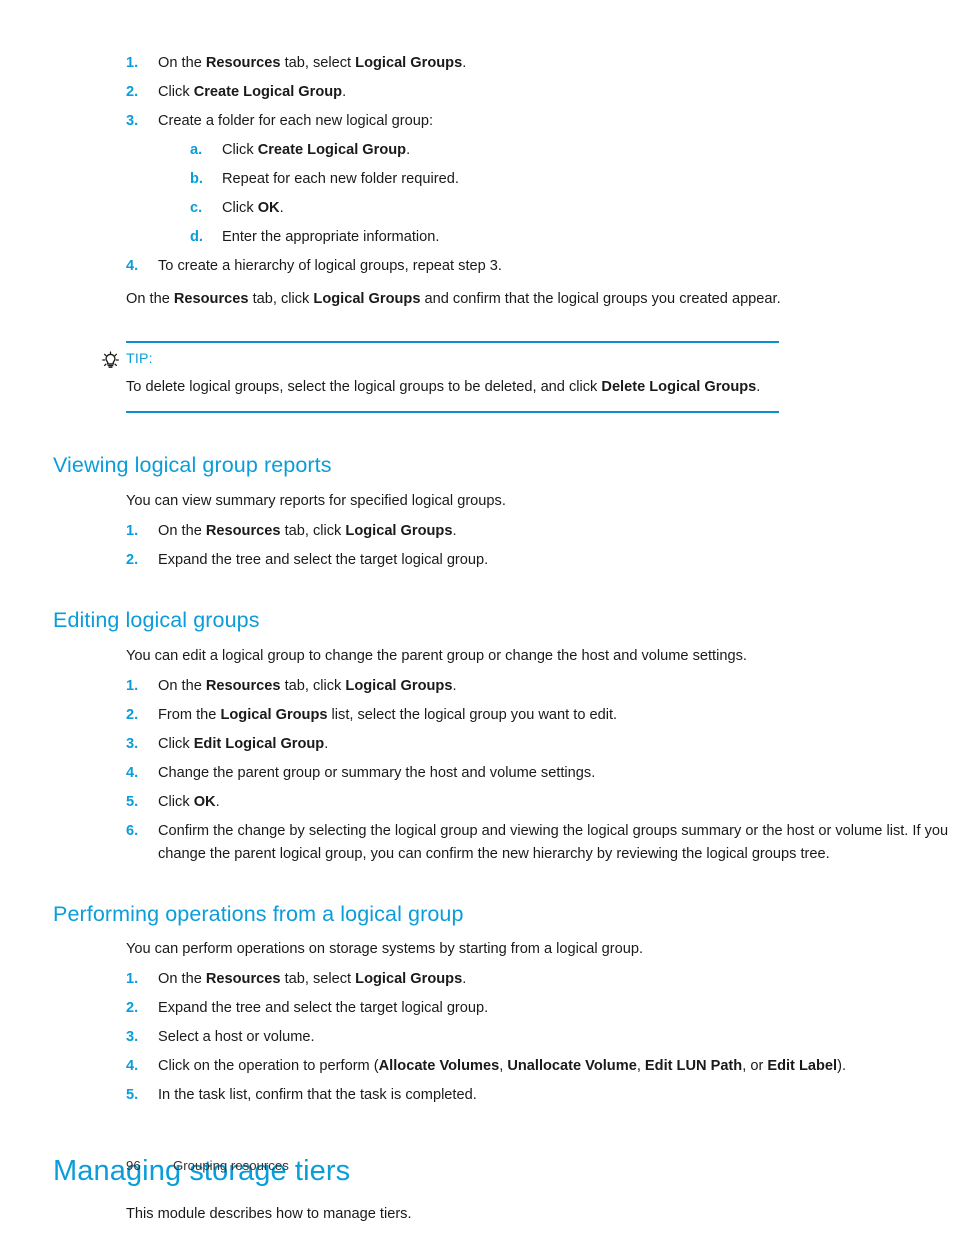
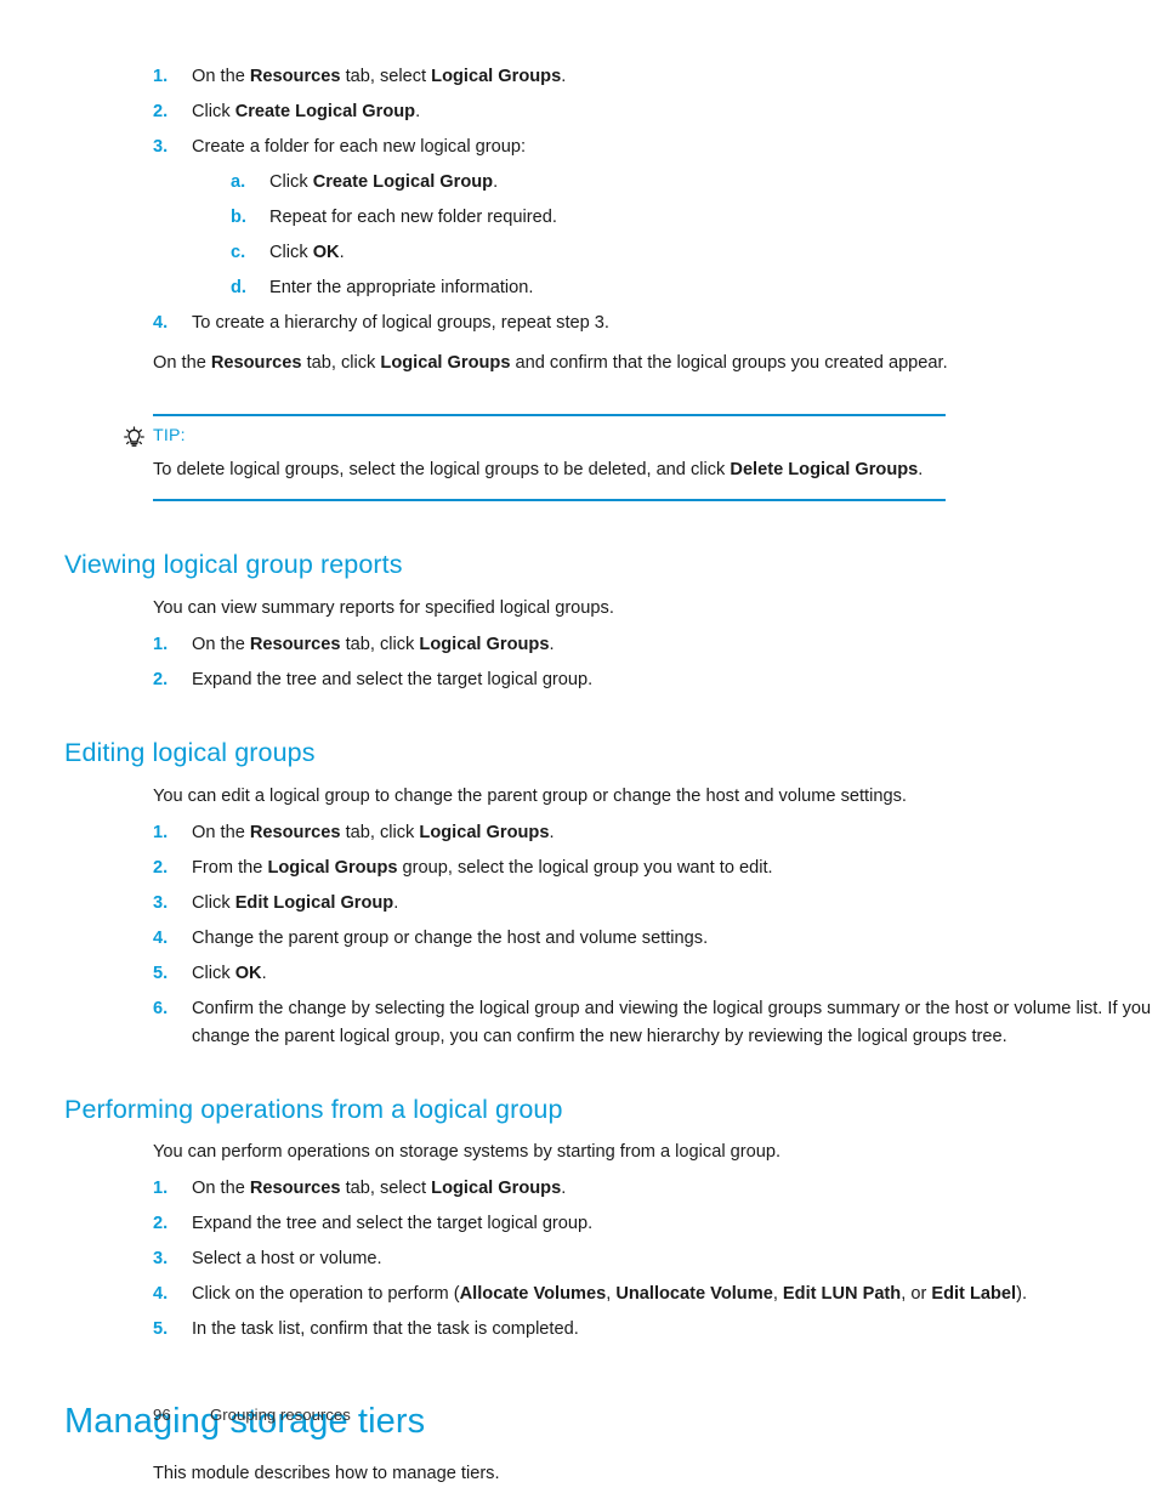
  1.
  On the Resources tab, select Logical Groups.
  2.
  Click Create Logical Group.
  3.
  Create a folder for each new logical group:
  a.
  Click Create Logical Group.
  b.
  Repeat for each new folder required.
  c.
  Click OK.
  d.
  Enter the appropriate information.
  4.
  To create a hierarchy of logical groups, repeat step 3.
  On the Resources tab, click Logical Groups and confirm that the logical groups you created appear.
  TIP:
  To delete logical groups, select the logical groups to be deleted, and click Delete Logical Groups.
  Viewing logical group reports
  You can view summary reports for specified logical groups.
  1.
  On the Resources tab, click Logical Groups.
  2.
  Expand the tree and select the target logical group.
  Editing logical groups
  You can edit a logical group to change the parent group or change the host and volume settings.
  1.
  On the Resources tab, click Logical Groups.
  2.
- From the Logical Groups list, select the logical group you want to edit.
+ From the Logical Groups group, select the logical group you want to edit.
  3.
  Click Edit Logical Group.
  4.
- Change the parent group or summary the host and volume settings.
+ Change the parent group or change the host and volume settings.
  5.
  Click OK.
  6.
  Confirm the change by selecting the logical group and viewing the logical groups summary or the host or volume list. If you change the parent logical group, you can confirm the new hierarchy by reviewing the logical groups tree.
  Performing operations from a logical group
  You can perform operations on storage systems by starting from a logical group.
  1.
  On the Resources tab, select Logical Groups.
  2.
  Expand the tree and select the target logical group.
  3.
  Select a host or volume.
  4.
  Click on the operation to perform (Allocate Volumes, Unallocate Volume, Edit LUN Path, or Edit Label).
  5.
  In the task list, confirm that the task is completed.
  Managing storage tiers
  This module describes how to manage tiers.
  96
  Grouping resources
